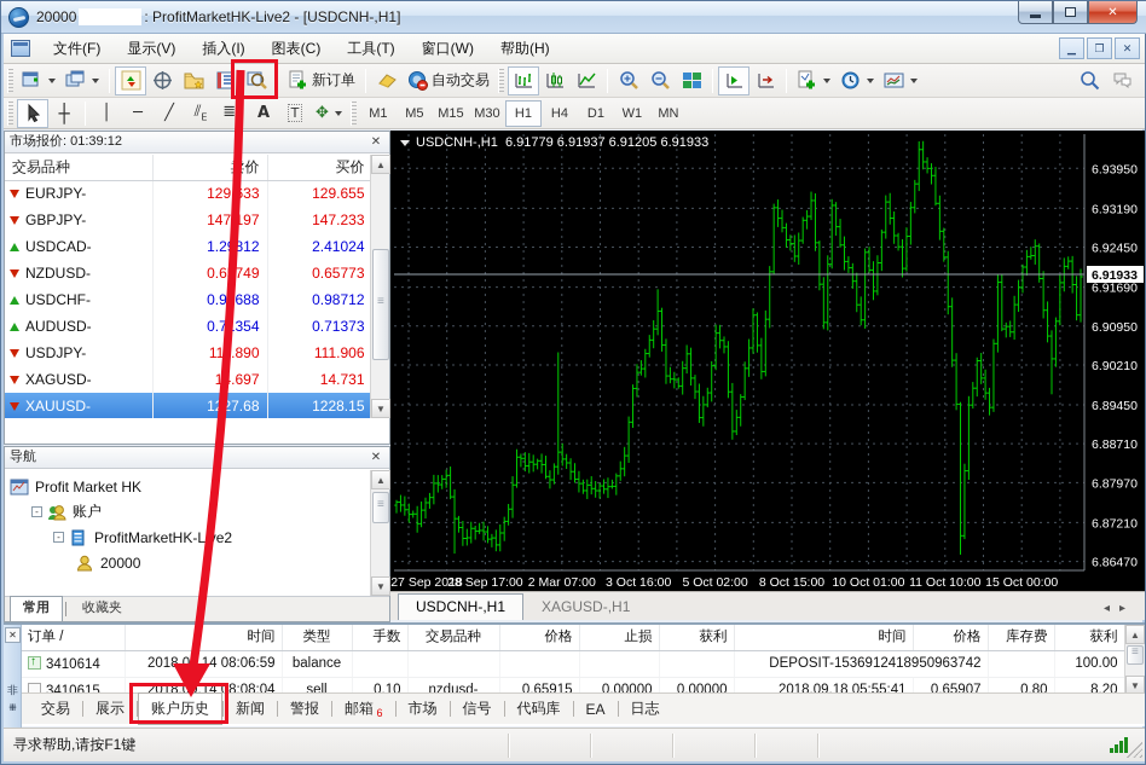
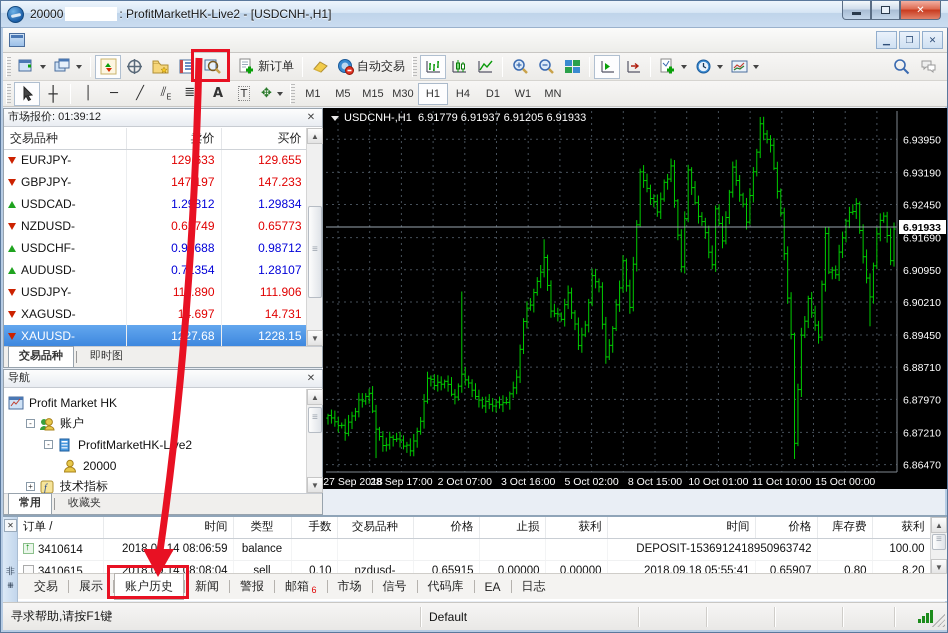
  20000 : ProfitMarketHK-Live2 - [USDCNH-,H1]
  ✕
- 文件(F)
- 显示(V)
- 插入(I)
- 图表(C)
- 工具(T)
- 窗口(W)
- 帮助(H)
  ▁
  ❐
  ✕
  新订单
  自动交易
  ┼
  │
  ─
  ╱
  ⫽E
  A
  T
  ✥
  M1
  M5
  M15
  M30
  H1
  H4
  D1
  W1
  MN
  市场报价: 01:39:12
  ✕
  交易品种	价	买价
  EURJPY-	12933	129.655
  GBPJPY-	14797	147.233
- USDCAD-	1.2812	2.41024
+ USDCAD-	1.2812	1.29834
  NZDUSD-	0.6749	0.65773
  USDCHF-	0.9688	0.98712
- AUDUSD-	0.7354	0.71373
+ AUDUSD-	0.7354	1.28107
  USDJPY-	11.890	111.906
  XAGUSD-	1.697	14.731
  XAUUSD-	17.68	1228.15
  ▲
  ▼
+ 交易品种
+ 即时图
  导航
  ✕
  Profit Market HK
  -
  账户
  -
  ProfitMarketHK-Le2
  20000
+ +
+ f
+ 技术指标
  ▲
  ▼
  常用
  收藏夹
  USDCNH-,H1 6.91779 6.91937 6.91205 6.91933
  6.93950
  6.93190
  6.92450
  6.91690
  6.90950
  6.90210
  6.89450
  6.88710
  6.87970
  6.87210
  6.86470
  6.91933
  27 Sep 2018
  28 Sep 17:00
- 2 Mar 07:00
+ 2 Oct 07:00
  3 Oct 16:00
  5 Oct 02:00
  8 Oct 15:00
  10 Oct 01:00
  11 Oct 10:00
  15 Oct 00:00
- USDCNH-,H1
- XAGUSD-,H1
- ◂▸
  ✕
  非
  ⧻
  订单 /	时间	类型	手数	交易品种	价格	止损	获利	时间	价格	库存费	获利
  3410614	2014 08:06:59	balance						DEPOSIT-1536912418950963742		100.00
  3410615	2018.0.14 08:08:04	sell	0.10	nzdusd-	0.65915	0.00000	0.00000	2018.09.18 05:55:41	0.65907	0.80	8.20
  ▲
  ▼
  交易
  展示
  账户历史
  新闻
  警报
  邮箱 6
  市场
  信号
  代码库
  EA
  日志
  寻求帮助,请按F1键
+ Default
